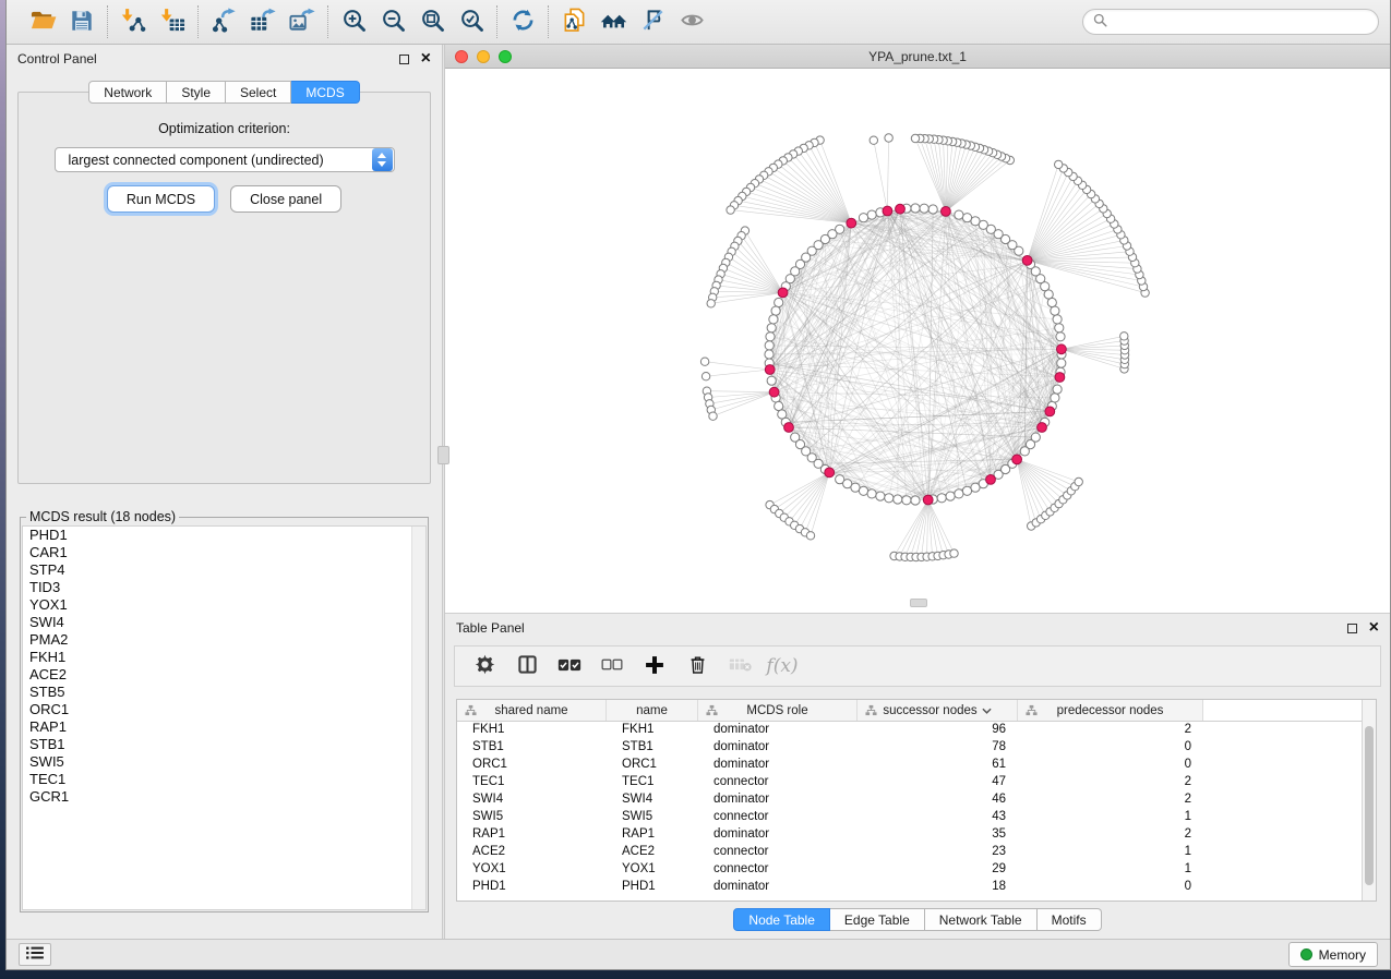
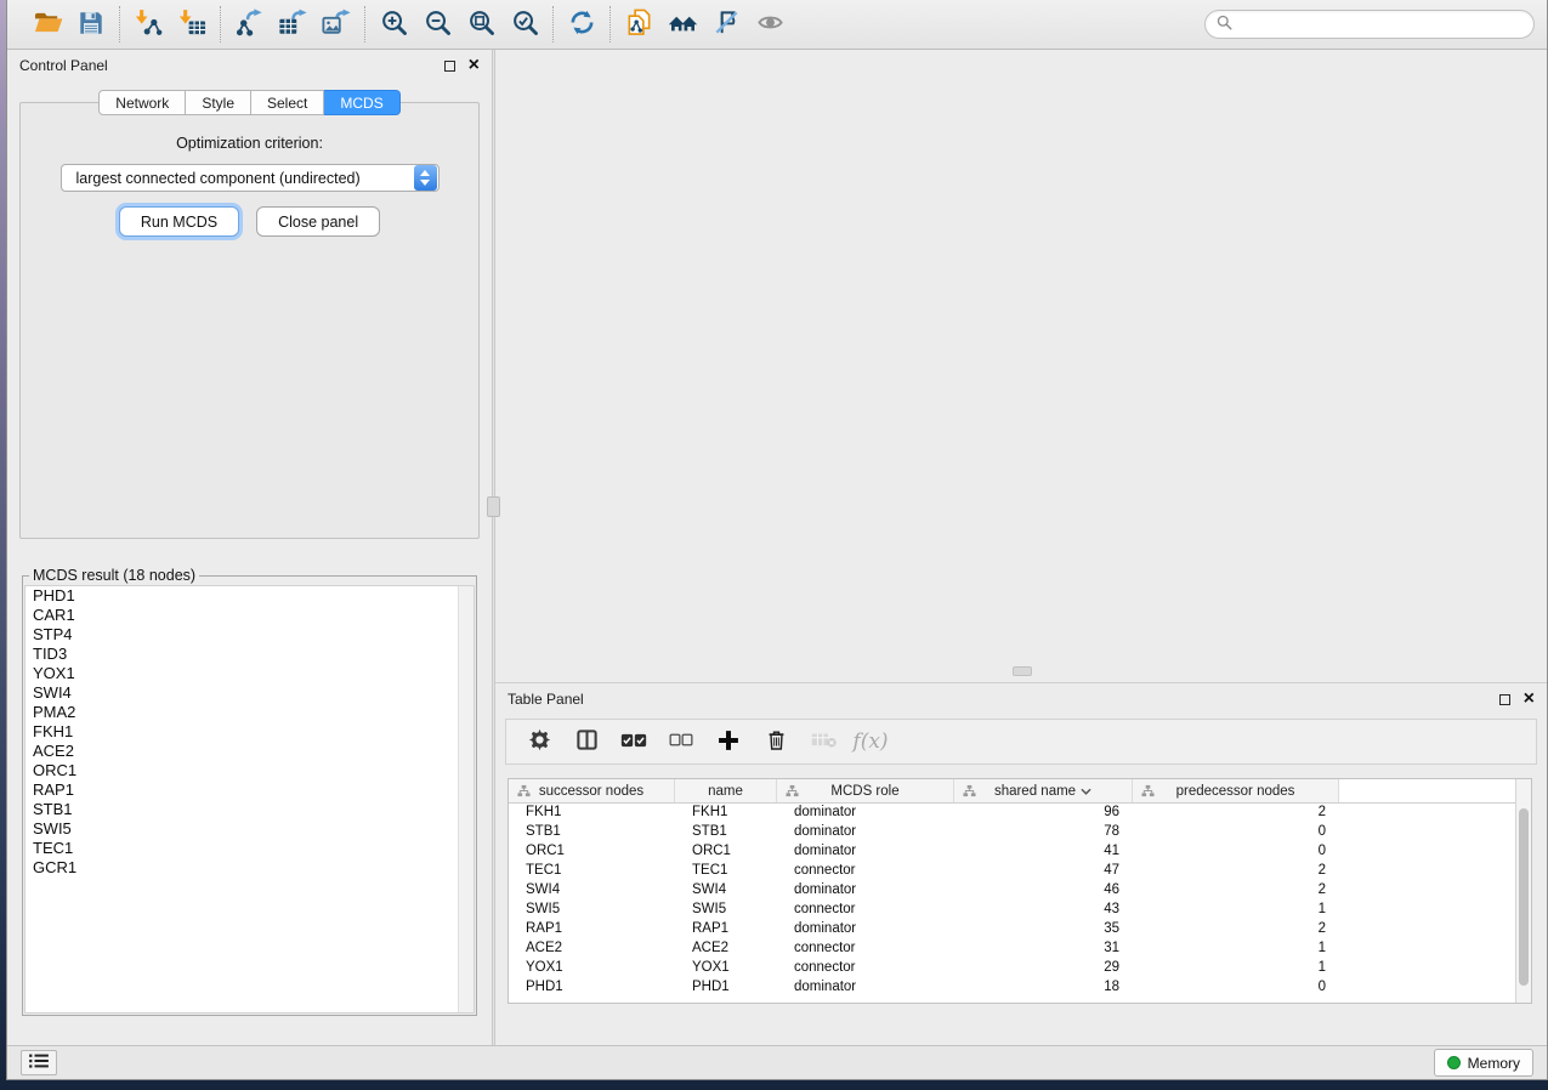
  Control Panel
  ×
  Network
  Style
  Select
  MCDS
  Optimization criterion:
  largest connected component (undirected)
  Run MCDS
  Close panel
  MCDS result (18 nodes)
  PHD1
  CAR1
  STP4
  TID3
  YOX1
  SWI4
  PMA2
  FKH1
  ACE2
- STB5
  ORC1
  RAP1
  STB1
  SWI5
  TEC1
  GCR1
- YPA_prune.txt_1
  Table Panel
  ×
  f(x)
- shared name
+ successor nodes
  name
  MCDS role
- successor nodes
+ shared name
  predecessor nodes
  FKH1
  FKH1
  dominator
  96
  2
  STB1
  STB1
  dominator
  78
  0
  ORC1
  ORC1
  dominator
- 61
+ 41
  0
  TEC1
  TEC1
  connector
  47
  2
  SWI4
  SWI4
  dominator
  46
  2
  SWI5
  SWI5
  connector
  43
  1
  RAP1
  RAP1
  dominator
  35
  2
  ACE2
  ACE2
  connector
- 23
+ 31
  1
  YOX1
  YOX1
  connector
  29
  1
  PHD1
  PHD1
  dominator
  18
  0
- Node Table
- Edge Table
- Network Table
- Motifs
  Memory
